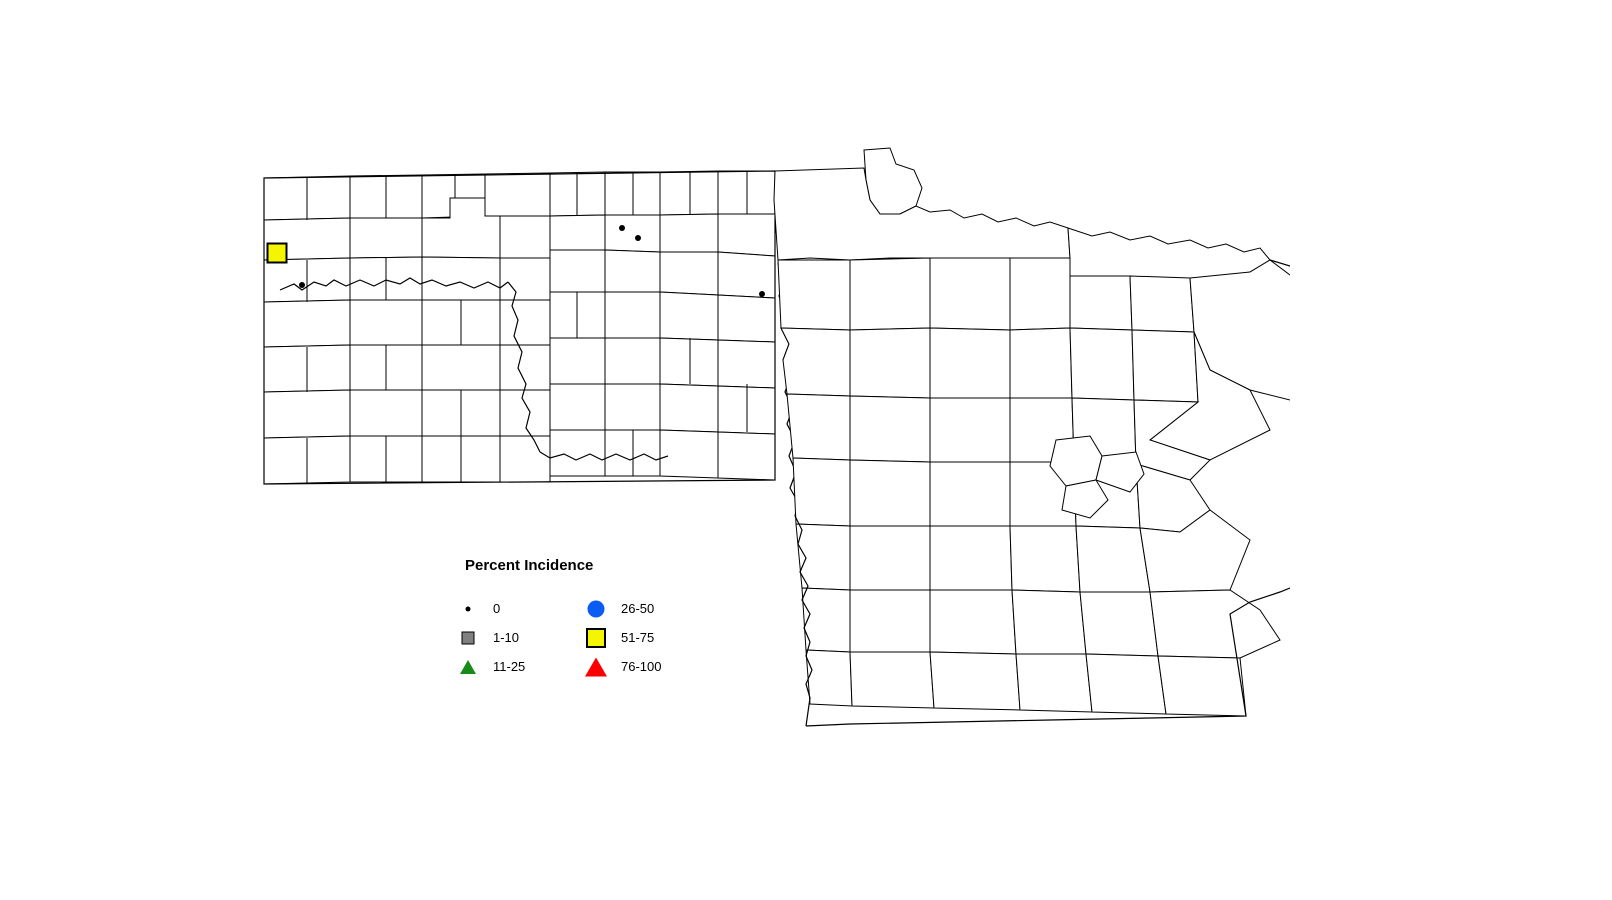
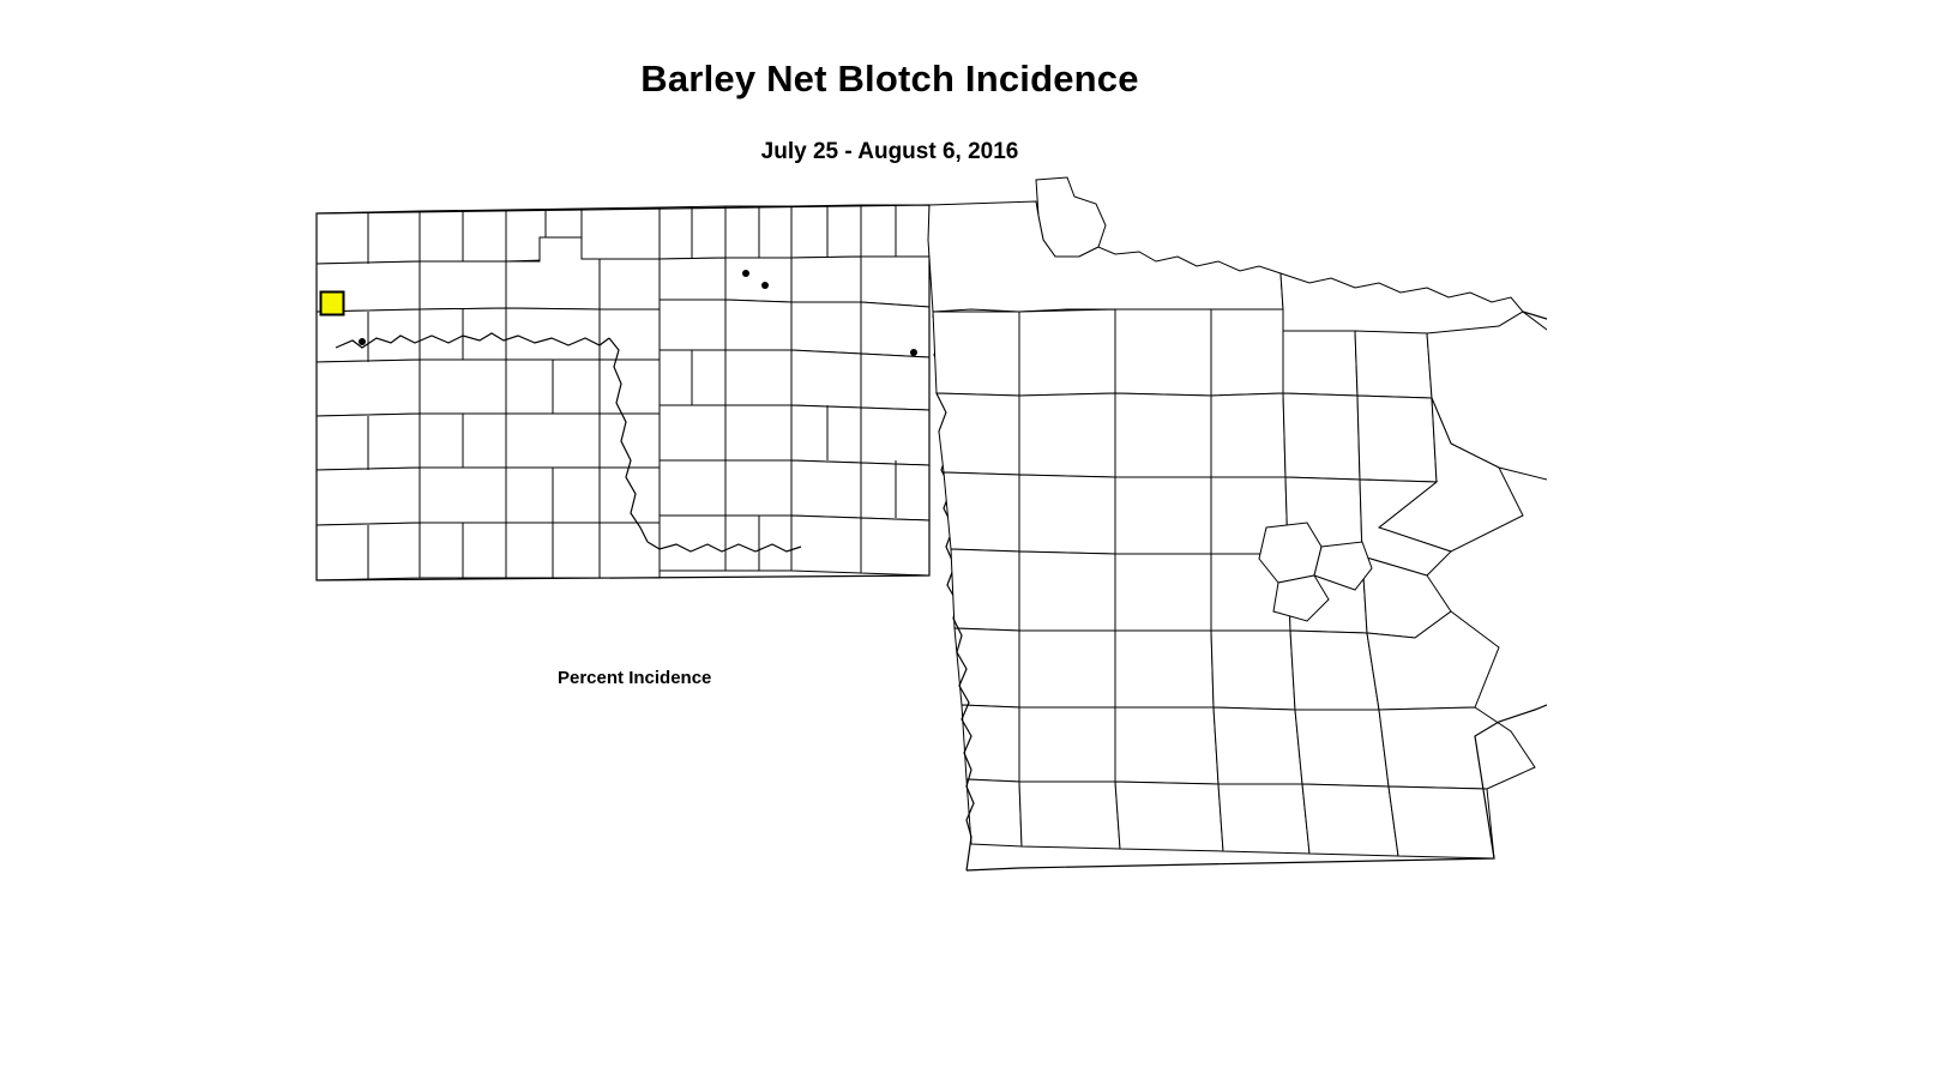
+ Barley Net Blotch Incidence
+ July 25 - August 6, 2016
  Percent Incidence
- 0
- 1-10
- 11-25
- 26-50
- 51-75
- 76-100
